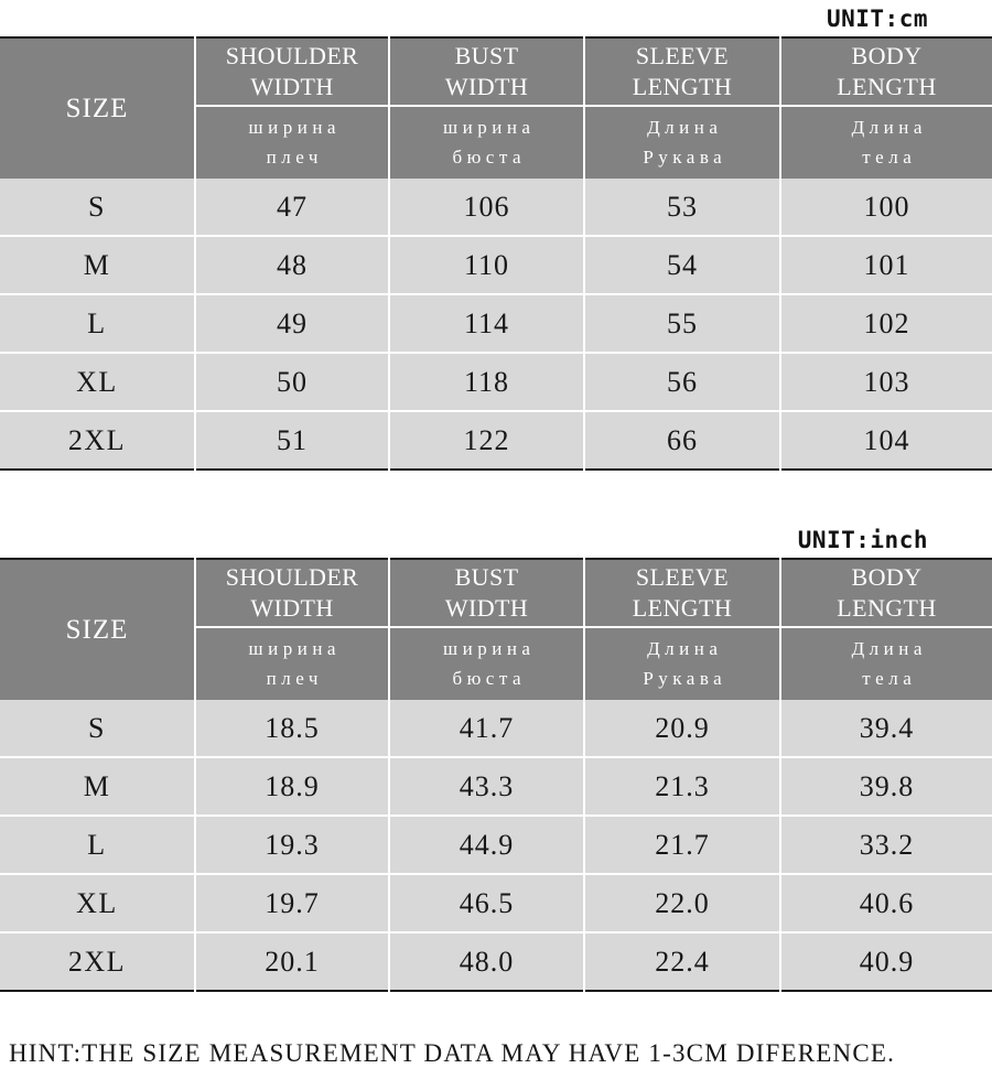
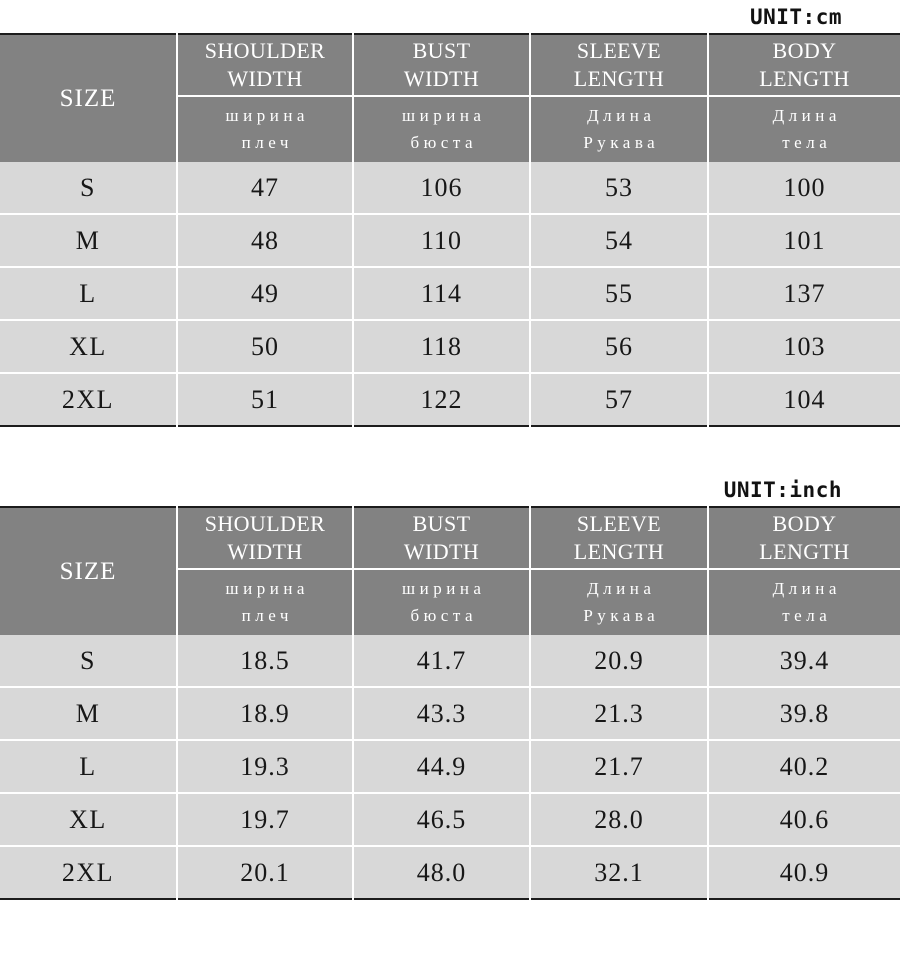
  UNIT:cm
  SIZE	SHOULDER WIDTH	BUST WIDTH	SLEEVE LENGTH	BODY LENGTH
  ширина плеч	ширина бюста	Длина Рукава	Длина тела
  S	47	106	53	100
  M	48	110	54	101
- L	49	114	55	102
+ L	49	114	55	137
  XL	50	118	56	103
- 2XL	51	122	66	104
+ 2XL	51	122	57	104
  UNIT:inch
  SIZE	SHOULDER WIDTH	BUST WIDTH	SLEEVE LENGTH	BODY LENGTH
  ширина плеч	ширина бюста	Длина Рукава	Длина тела
  S	18.5	41.7	20.9	39.4
  M	18.9	43.3	21.3	39.8
- L	19.3	44.9	21.7	33.2
+ L	19.3	44.9	21.7	40.2
- XL	19.7	46.5	22.0	40.6
+ XL	19.7	46.5	28.0	40.6
- 2XL	20.1	48.0	22.4	40.9
+ 2XL	20.1	48.0	32.1	40.9
- HINT:THE SIZE MEASUREMENT DATA MAY HAVE 1-3CM DIFERENCE.
